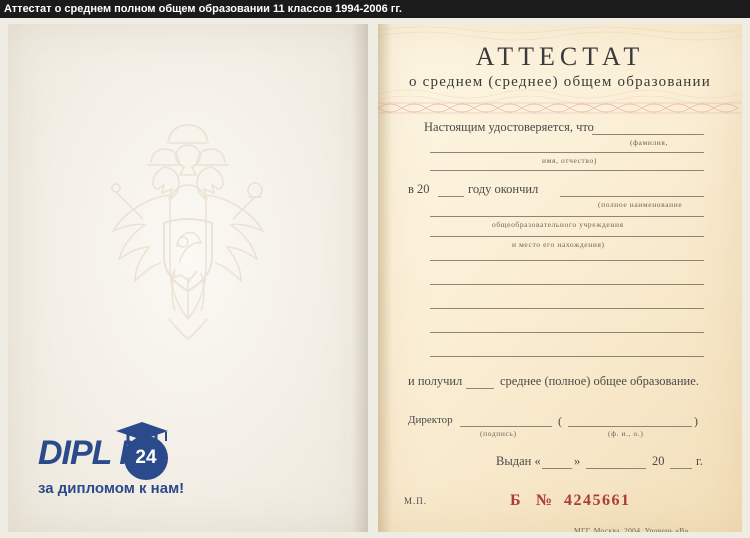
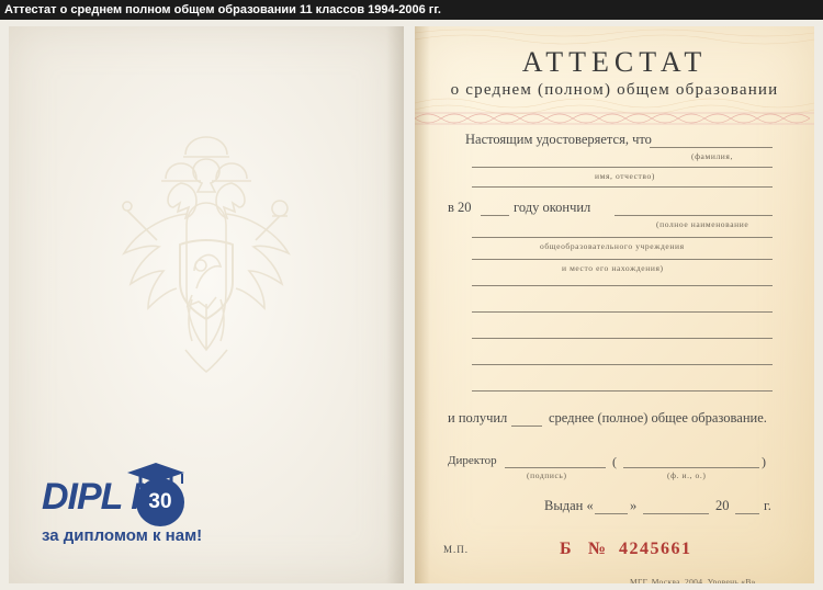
  Аттестат о среднем полном общем образовании 11 классов 1994-2006 гг.
  DIPL
- 24
+ 30
  за дипломом к нам!
  АТТЕСТАТ
- о среднем (среднее) общем образовании
+ о среднем (полном) общем образовании
  Настоящим удостоверяется, что
  (фамилия,
  имя, отчество)
  в 20
  году окончил
  (полное наименование
  общеобразовательного учреждения
  и место его нахождения)
  и получил
  среднее (полное) общее образование.
  Директор
  (подпись)
  (
  (ф. и., о.)
  )
  Выдан «
  »
  20
  г.
  М.П.
  Б
  №
  4245661
  МГГ. Москва. 2004. Уровень «В».
